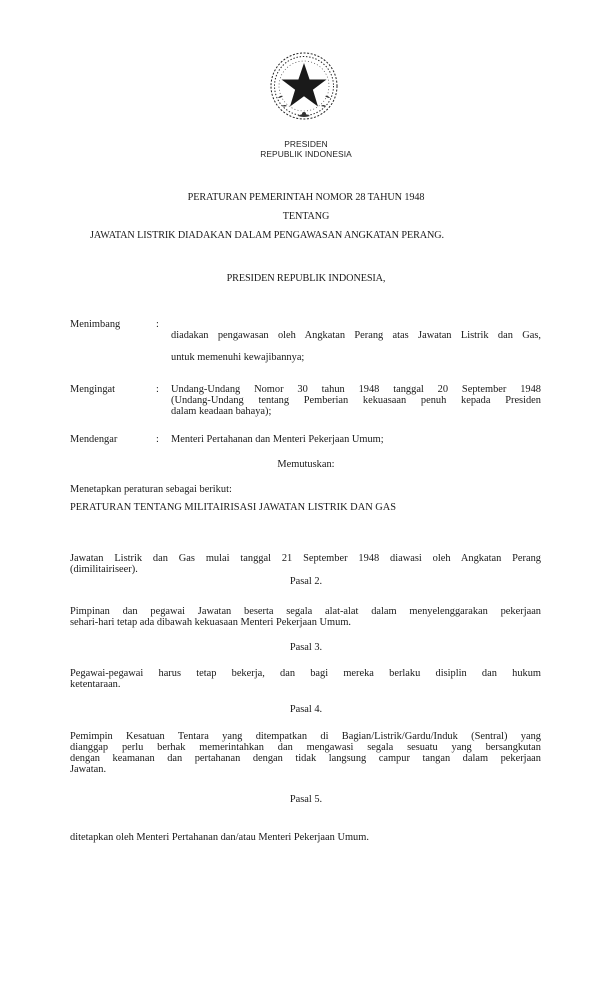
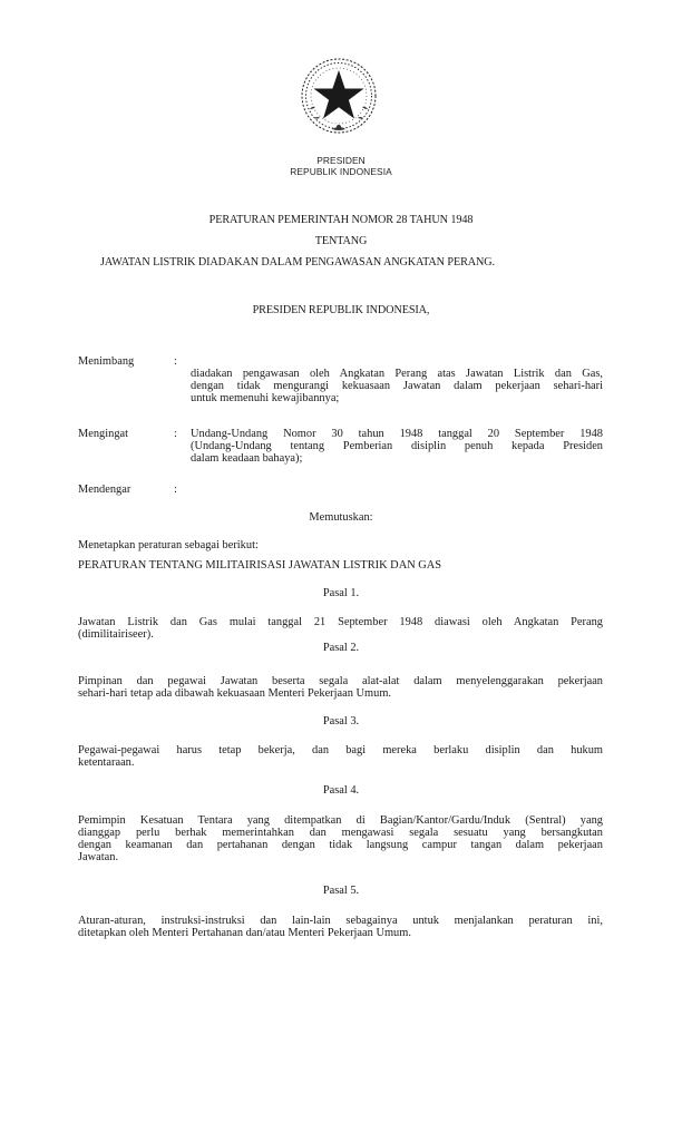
  PRESIDEN
  REPUBLIK INDONESIA
  PERATURAN PEMERINTAH NOMOR 28 TAHUN 1948
  TENTANG
  JAWATAN LISTRIK DIADAKAN DALAM PENGAWASAN ANGKATAN PERANG.
  PRESIDEN REPUBLIK INDONESIA,
  Menimbang
  :
  diadakan pengawasan oleh Angkatan Perang atas Jawatan Listrik dan Gas,
+ dengan tidak mengurangi kekuasaan Jawatan dalam pekerjaan sehari-hari
  untuk memenuhi kewajibannya;
  Mengingat
  :
  Undang-Undang Nomor 30 tahun 1948 tanggal 20 September 1948
- (Undang-Undang tentang Pemberian kekuasaan penuh kepada Presiden
+ (Undang-Undang tentang Pemberian disiplin penuh kepada Presiden
  dalam keadaan bahaya);
  Mendengar
  :
- Menteri Pertahanan dan Menteri Pekerjaan Umum;
  Memutuskan:
  Menetapkan peraturan sebagai berikut:
  PERATURAN TENTANG MILITAIRISASI JAWATAN LISTRIK DAN GAS
+ Pasal 1.
  Jawatan Listrik dan Gas mulai tanggal 21 September 1948 diawasi oleh Angkatan Perang
  (dimilitairiseer).
  Pasal 2.
  Pimpinan dan pegawai Jawatan beserta segala alat-alat dalam menyelenggarakan pekerjaan
  sehari-hari tetap ada dibawah kekuasaan Menteri Pekerjaan Umum.
  Pasal 3.
  Pegawai-pegawai harus tetap bekerja, dan bagi mereka berlaku disiplin dan hukum
  ketentaraan.
  Pasal 4.
- Pemimpin Kesatuan Tentara yang ditempatkan di Bagian/Listrik/Gardu/Induk (Sentral) yang
+ Pemimpin Kesatuan Tentara yang ditempatkan di Bagian/Kantor/Gardu/Induk (Sentral) yang
  dianggap perlu berhak memerintahkan dan mengawasi segala sesuatu yang bersangkutan
  dengan keamanan dan pertahanan dengan tidak langsung campur tangan dalam pekerjaan
  Jawatan.
  Pasal 5.
+ Aturan-aturan, instruksi-instruksi dan lain-lain sebagainya untuk menjalankan peraturan ini,
  ditetapkan oleh Menteri Pertahanan dan/atau Menteri Pekerjaan Umum.
